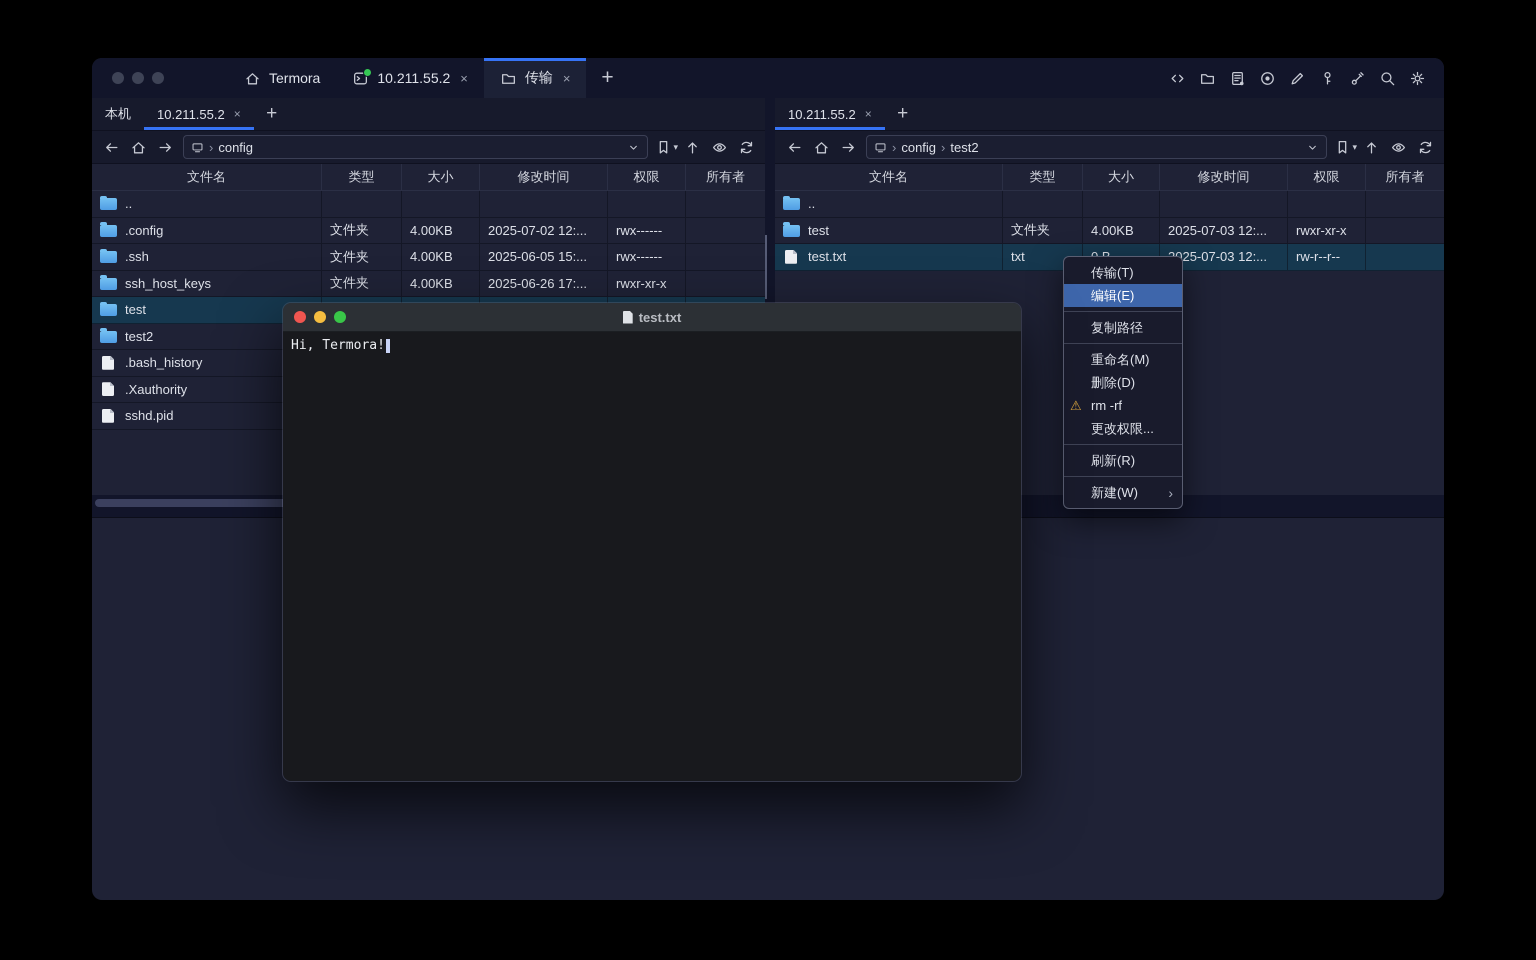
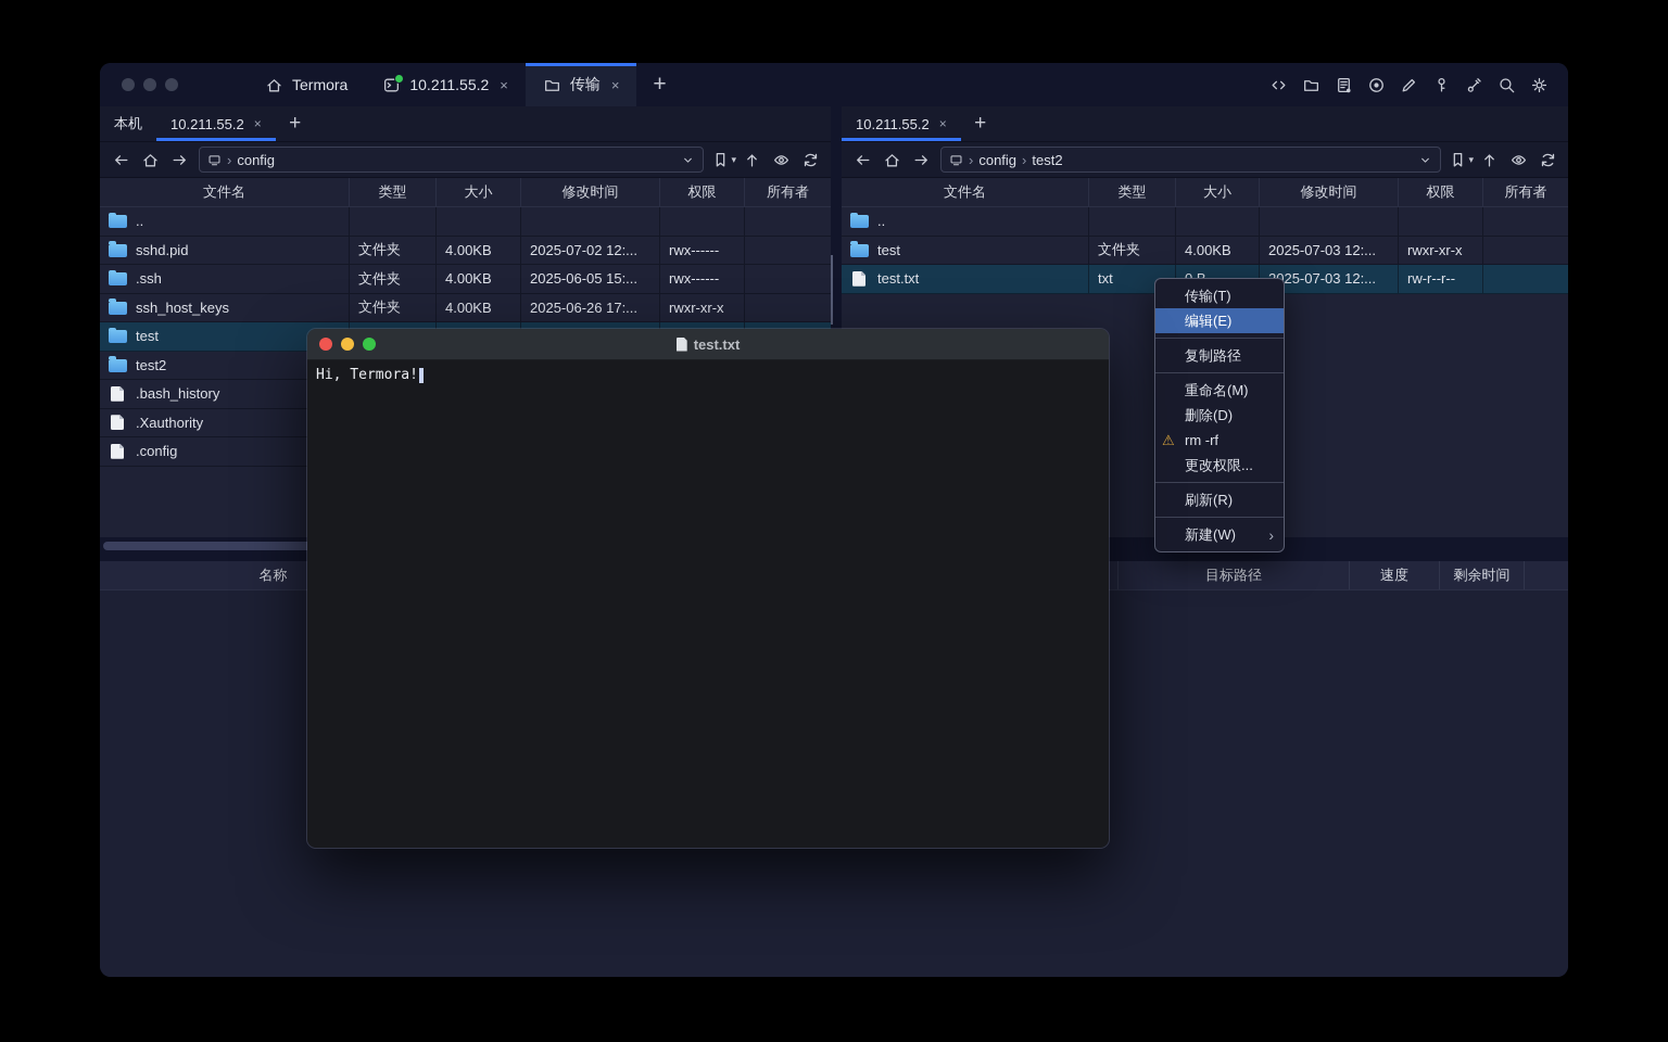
  Termora
  10.211.55.2
  ×
  传输
  ×
  +
  本机
  10.211.55.2
  ×
  +
  ›
  config
  ▾
  文件名
  类型
  大小
  修改时间
  权限
  所有者
  ..
- .config
+ sshd.pid
  文件夹
  4.00KB
  2025-07-02 12:...
  rwx------
  .ssh
  文件夹
  4.00KB
  2025-06-05 15:...
  rwx------
  ssh_host_keys
  文件夹
  4.00KB
  2025-06-26 17:...
  rwxr-xr-x
  test
  test2
  .bash_history
  .Xauthority
- sshd.pid
+ .config
  10.211.55.2
  ×
  +
  ›
  config
  ›
  test2
  ▾
  文件名
  类型
  大小
  修改时间
  权限
  所有者
  ..
  test
  文件夹
  4.00KB
  2025-07-03 12:...
  rwxr-xr-x
  test.txt
  txt
  25-07-03 12:...
  rw-r--r--
+ 名称
+ 目标路径
+ 速度
+ 剩余时间
  传输(T)
  编辑(E)
  复制路径
  重命名(M)
  删除(D)
  ⚠
  rm -rf
  更改权限...
  刷新(R)
  新建(W)
  ›
  test.txt
  Hi, Termora!
